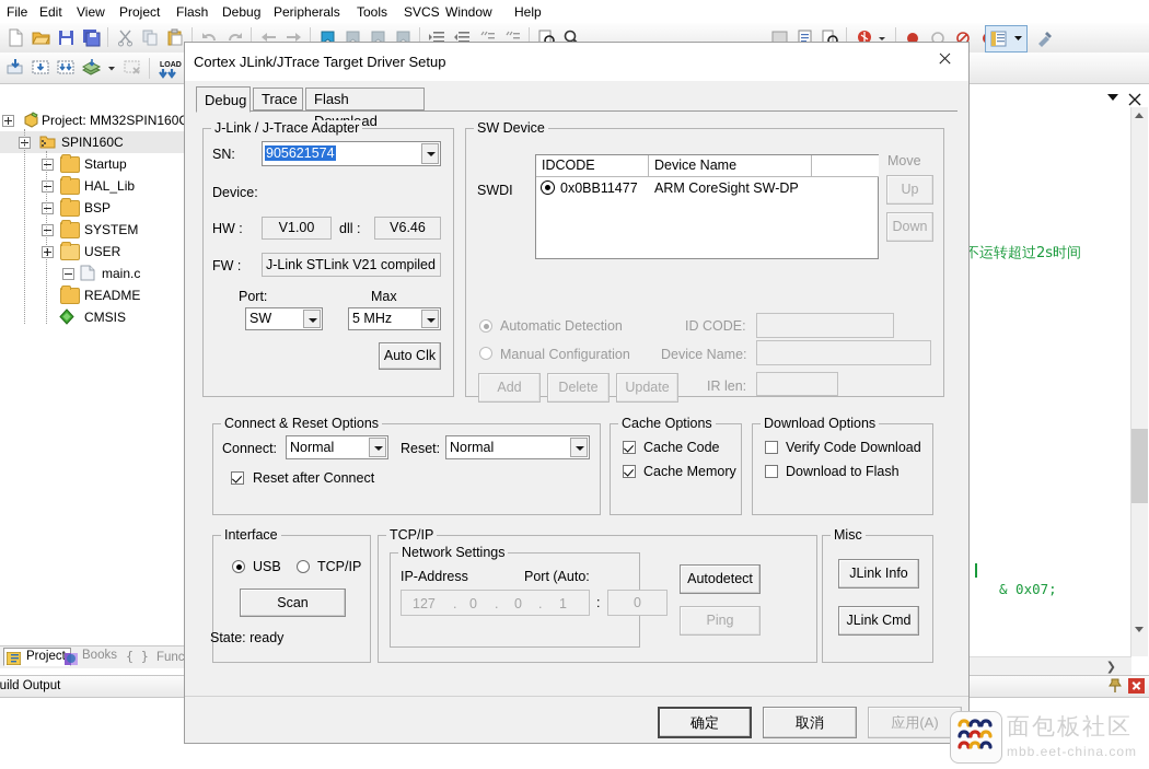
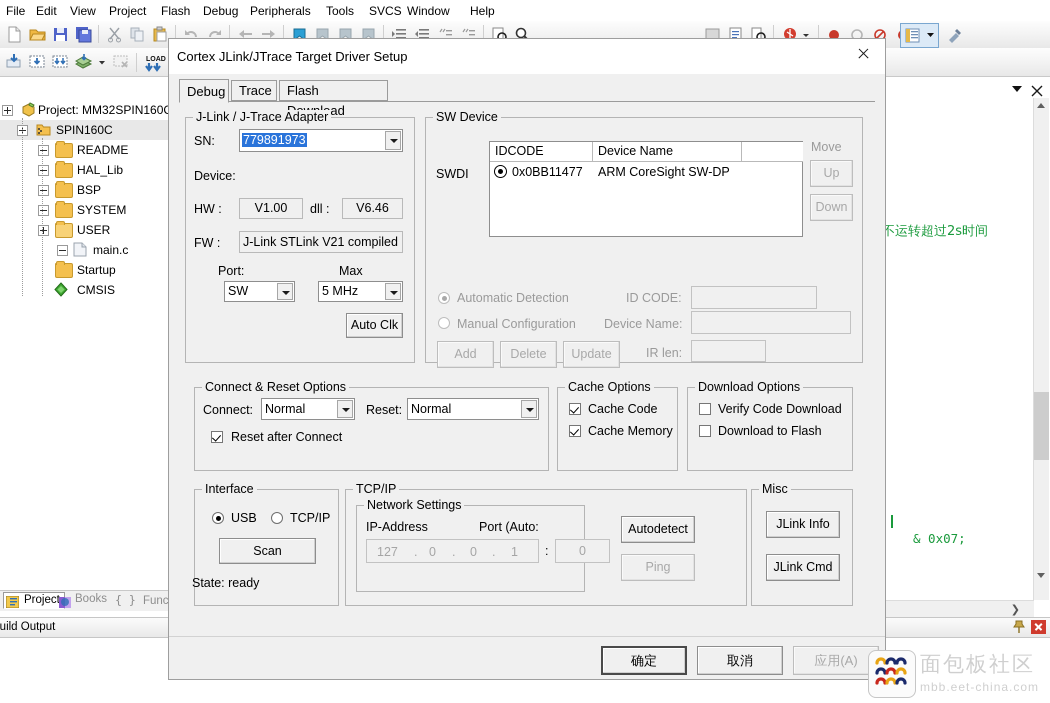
  File
  Edit
  View
  Project
  Flash
  Debug
  Peripherals
  Tools
  SVCS
  Window
  Help
  Project: MM32SPIN160
  SPIN160C
- Startup
+ README
  HAL_Lib
  BSP
  SYSTEM
  USER
  main.c
- README
+ Startup
  CMSIS
  Project
  Books
  { } Func
  不运转超过2s时间
  & 0x07;
  ❯
  uild Output
  Cortex JLink/JTrace Target Driver Setup
  Debug
  Trace
  J-Link / J-Trace Adapter
  SN:
- 905621574
+ 779891973
  Device:
  HW :
  V1.00
  dll :
  V6.46
  FW :
  J-Link STLink V21 compiled
  Port:
  SW
  Max
  5 MHz
  Auto Clk
  SW Device
  SWDI
  IDCODE
  Device Name
  0x0BB11477
  ARM CoreSight SW-DP
  Move
  Up
  Down
  Automatic Detection
  Manual Configuration
  ID CODE:
  Device Name:
  IR len:
  Add
  Delete
  Update
  Connect & Reset Options
  Connect:
  Normal
  Reset:
  Normal
  Reset after Connect
  Cache Options
  Cache Code
  Cache Memory
  Download Options
  Verify Code Download
  Download to Flash
  Interface
  USB
  TCP/IP
  Scan
  State: ready
  TCP/IP
  Network Settings
  IP-Address
  127
  .
  0
  .
  0
  .
  1
  Port (Auto:
  :
  0
  Autodetect
  Ping
  Misc
  JLink Info
  JLink Cmd
  确定
  取消
  应用(A)
  面包板社区
  mbb.eet-china.com
